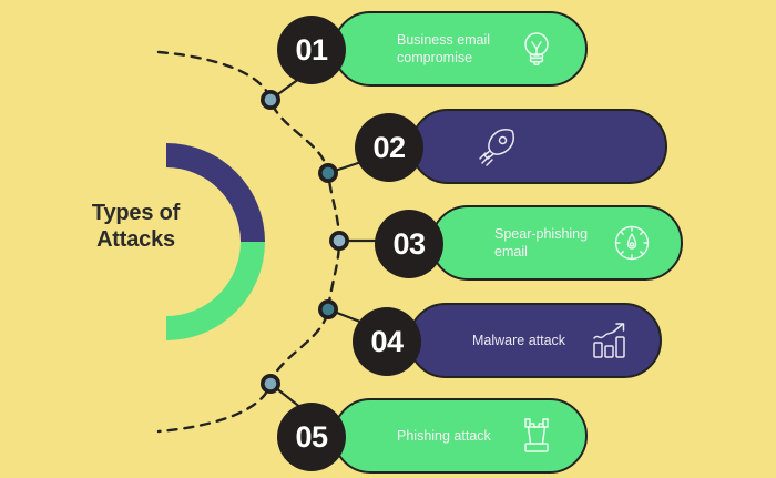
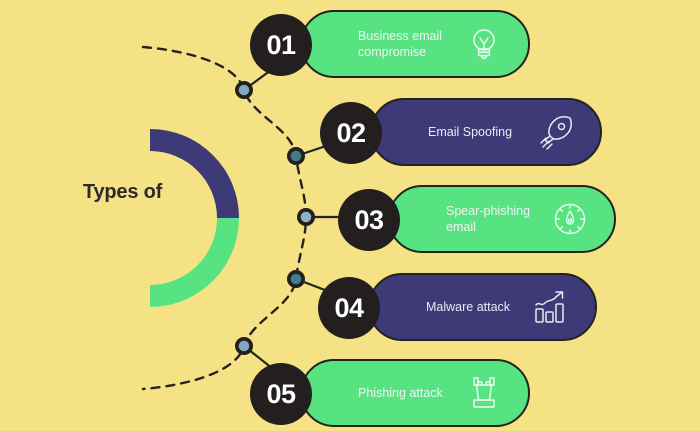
  Types of
- Attacks
  Business email compromise
  01
+ Email Spoofing
  02
  Spear-phishing email
  03
  Malware attack
  04
  Phishing attack
  05
